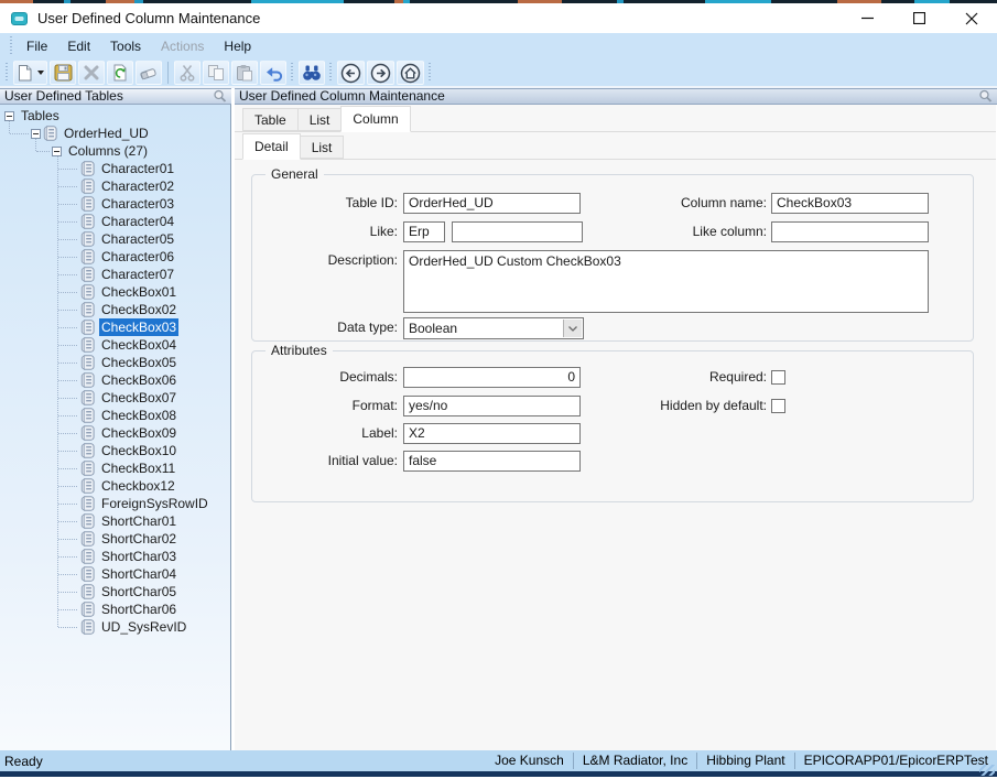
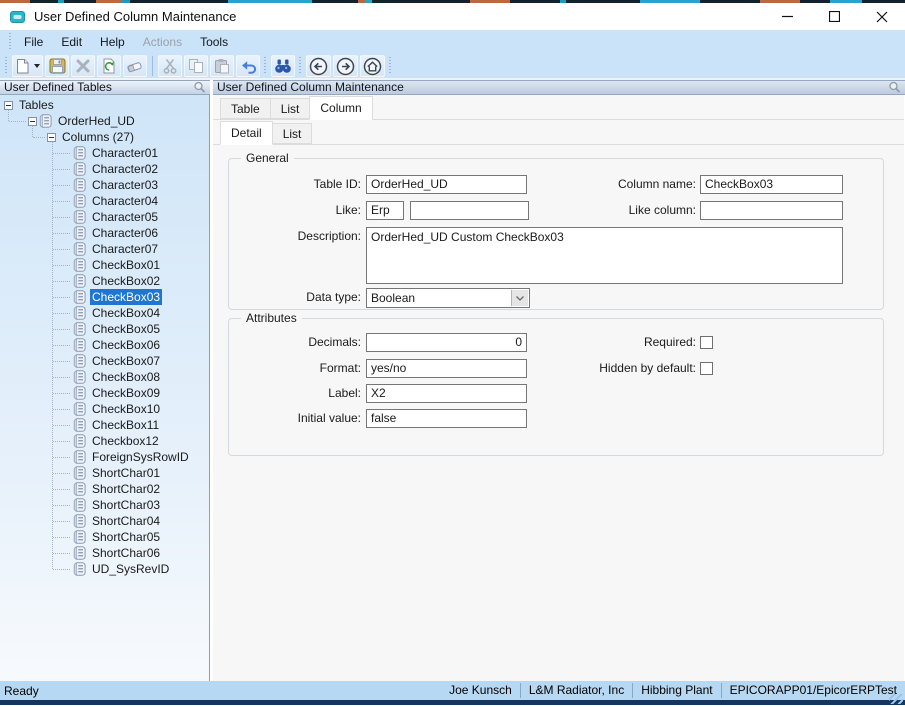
  User Defined Column Maintenance
  File
  Edit
- Tools
+ Help
  Actions
- Help
+ Tools
  User Defined Tables
  User Defined Column Maintenance
  Tables
  OrderHed_UD
  Columns (27)
  Character01
  Character02
  Character03
  Character04
  Character05
  Character06
  Character07
  CheckBox01
  CheckBox02
  CheckBox03
  CheckBox04
  CheckBox05
  CheckBox06
  CheckBox07
  CheckBox08
  CheckBox09
  CheckBox10
  CheckBox11
  Checkbox12
  ForeignSysRowID
  ShortChar01
  ShortChar02
  ShortChar03
  ShortChar04
  ShortChar05
  ShortChar06
  UD_SysRevID
  Table
  List
  Column
  Detail
  List
  General
  Table ID:
  OrderHed_UD
  Column name:
  CheckBox03
  Like:
  Erp
  Like column:
  Description:
  OrderHed_UD Custom CheckBox03
  Data type:
  Boolean
  Attributes
  Decimals:
  0
  Required:
  Format:
  yes/no
  Hidden by default:
  Label:
  X2
  Initial value:
  false
  Ready
  Joe Kunsch
  L&M Radiator, Inc
  Hibbing Plant
  EPICORAPP01/EpicorERPTest
